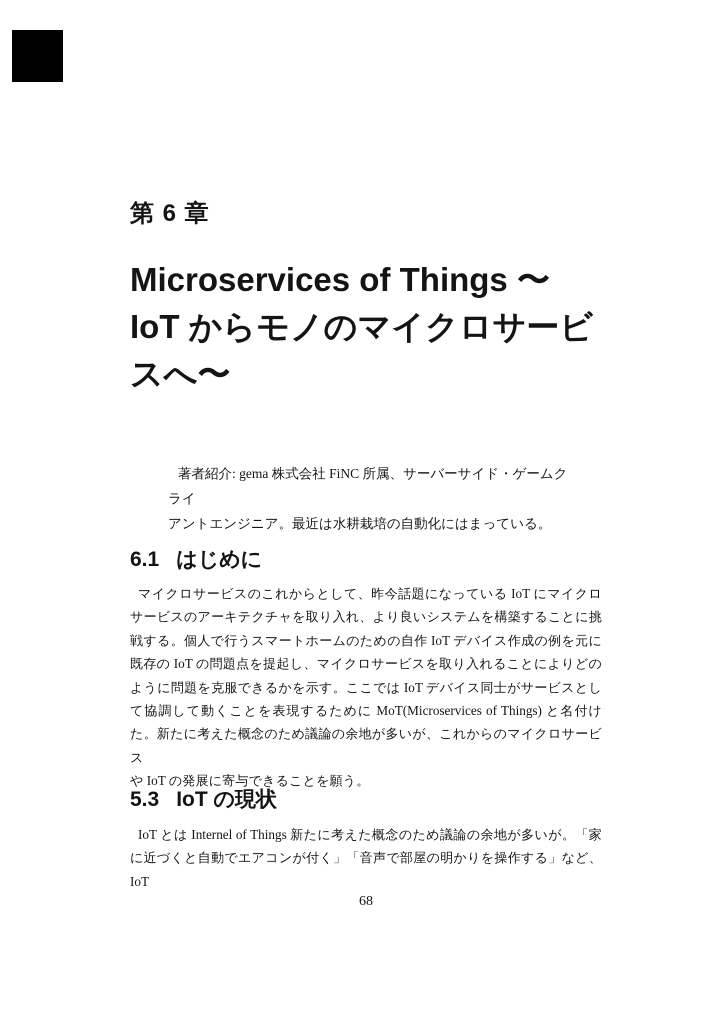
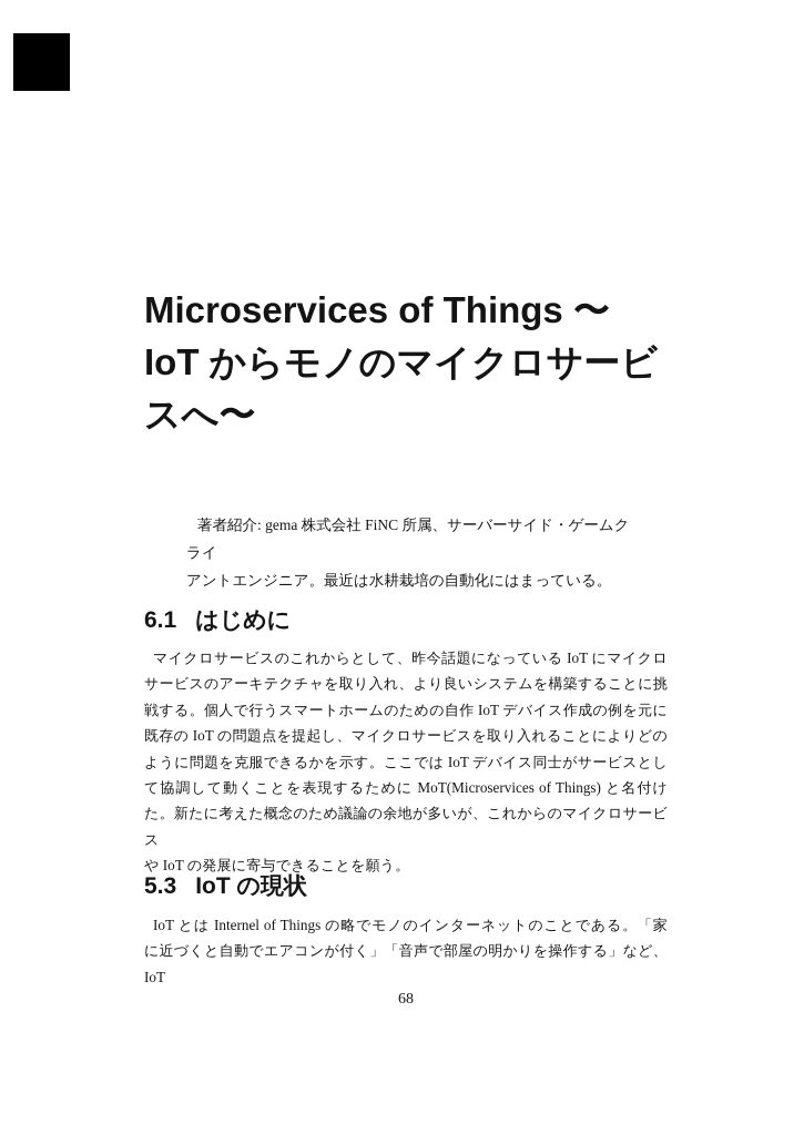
- 第 6 章
  Microservices of Things 〜
  IoT からモノのマイクロサービ
  スへ〜
  著者紹介: gema 株式会社 FiNC 所属、サーバーサイド・ゲームクライ
  アントエンジニア。最近は水耕栽培の自動化にはまっている。
  6.1 はじめに
  マイクロサービスのこれからとして、昨今話題になっている IoT にマイクロ
  サービスのアーキテクチャを取り入れ、より良いシステムを構築することに挑
  戦する。個人で行うスマートホームのための自作 IoT デバイス作成の例を元に
  既存の IoT の問題点を提起し、マイクロサービスを取り入れることによりどの
  ように問題を克服できるかを示す。ここでは IoT デバイス同士がサービスとし
  て協調して動くことを表現するために MoT(Microservices of Things) と名付け
  た。新たに考えた概念のため議論の余地が多いが、これからのマイクロサービス
  や IoT の発展に寄与できることを願う。
  5.3 IoT の現状
- IoT とは Internel of Things 新たに考えた概念のため議論の余地が多いが。「家
+ IoT とは Internel of Things の略でモノのインターネットのことである。「家
  に近づくと自動でエアコンが付く」「音声で部屋の明かりを操作する」など、IoT
  68
